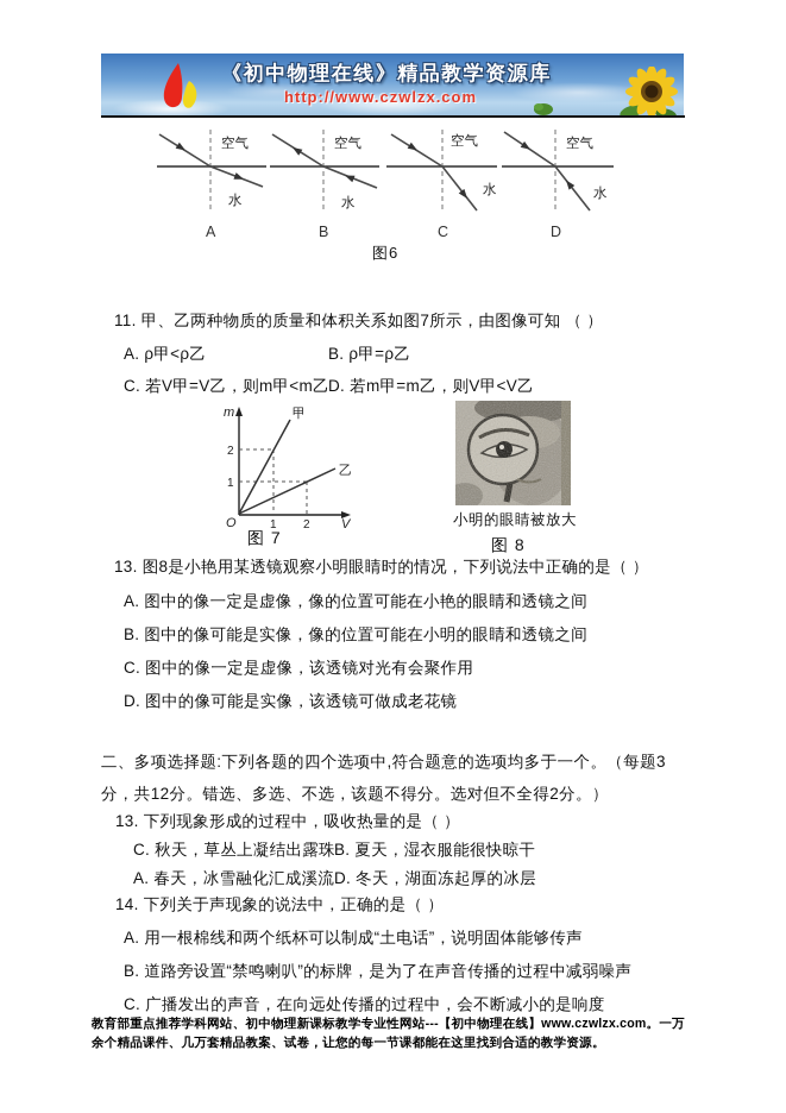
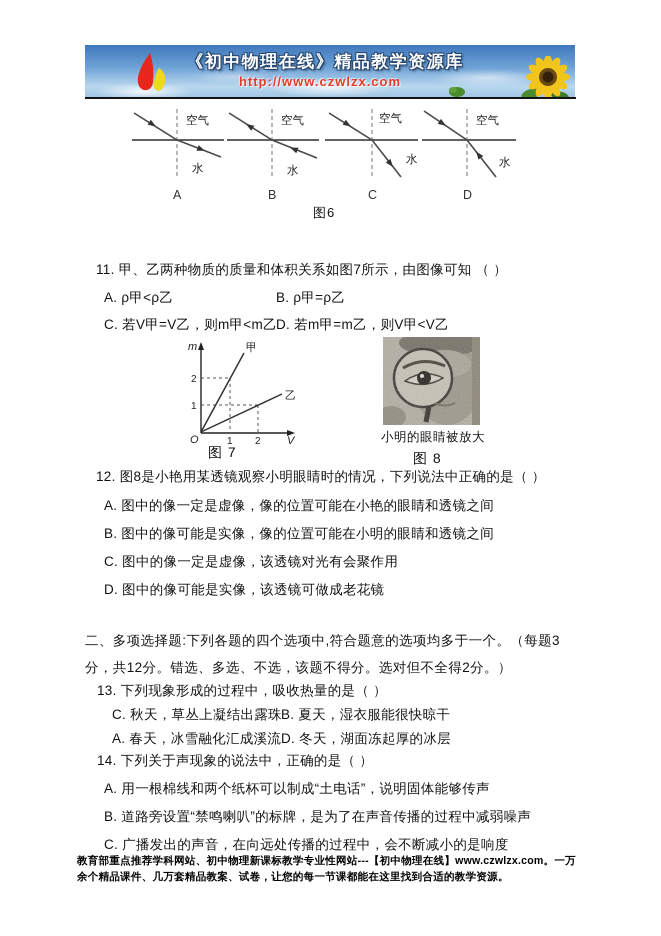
  《初中物理在线》精品教学资源库
  http://www.czwlzx.com
  空气
  水
  A
  空气
  水
  B
  空气
  水
  C
  空气
  水
  D
  图6
  11. 甲、乙两种物质的质量和体积关系如图7所示，由图像可知 （ ）
  A. ρ甲<ρ乙
  B. ρ甲=ρ乙
  C. 若V甲=V乙，则m甲<m乙
  D. 若m甲=m乙，则V甲<V乙
  m
  V
  O
  2
  1
  1
  2
  甲
  乙
  图 7
  小明的眼睛被放大
  图 8
- 13. 图8是小艳用某透镜观察小明眼睛时的情况，下列说法中正确的是（ ）
+ 12. 图8是小艳用某透镜观察小明眼睛时的情况，下列说法中正确的是（ ）
  A. 图中的像一定是虚像，像的位置可能在小艳的眼睛和透镜之间
  B. 图中的像可能是实像，像的位置可能在小明的眼睛和透镜之间
  C. 图中的像一定是虚像，该透镜对光有会聚作用
  D. 图中的像可能是实像，该透镜可做成老花镜
  二、多项选择题:下列各题的四个选项中,符合题意的选项均多于一个。（每题3分，共12分。错选、多选、不选，该题不得分。选对但不全得2分。）
  13. 下列现象形成的过程中，吸收热量的是（ ）
  C. 秋天，草丛上凝结出露珠
  B. 夏天，湿衣服能很快晾干
  A. 春天，冰雪融化汇成溪流
  D. 冬天，湖面冻起厚的冰层
  14. 下列关于声现象的说法中，正确的是（ ）
  A. 用一根棉线和两个纸杯可以制成“土电话”，说明固体能够传声
  B. 道路旁设置“禁鸣喇叭”的标牌，是为了在声音传播的过程中减弱噪声
  C. 广播发出的声音，在向远处传播的过程中，会不断减小的是响度
  教育部重点推荐学科网站、初中物理新课标教学专业性网站---【初中物理在线】www.czwlzx.com。一万余个精品课件、几万套精品教案、试卷，让您的每一节课都能在这里找到合适的教学资源。
